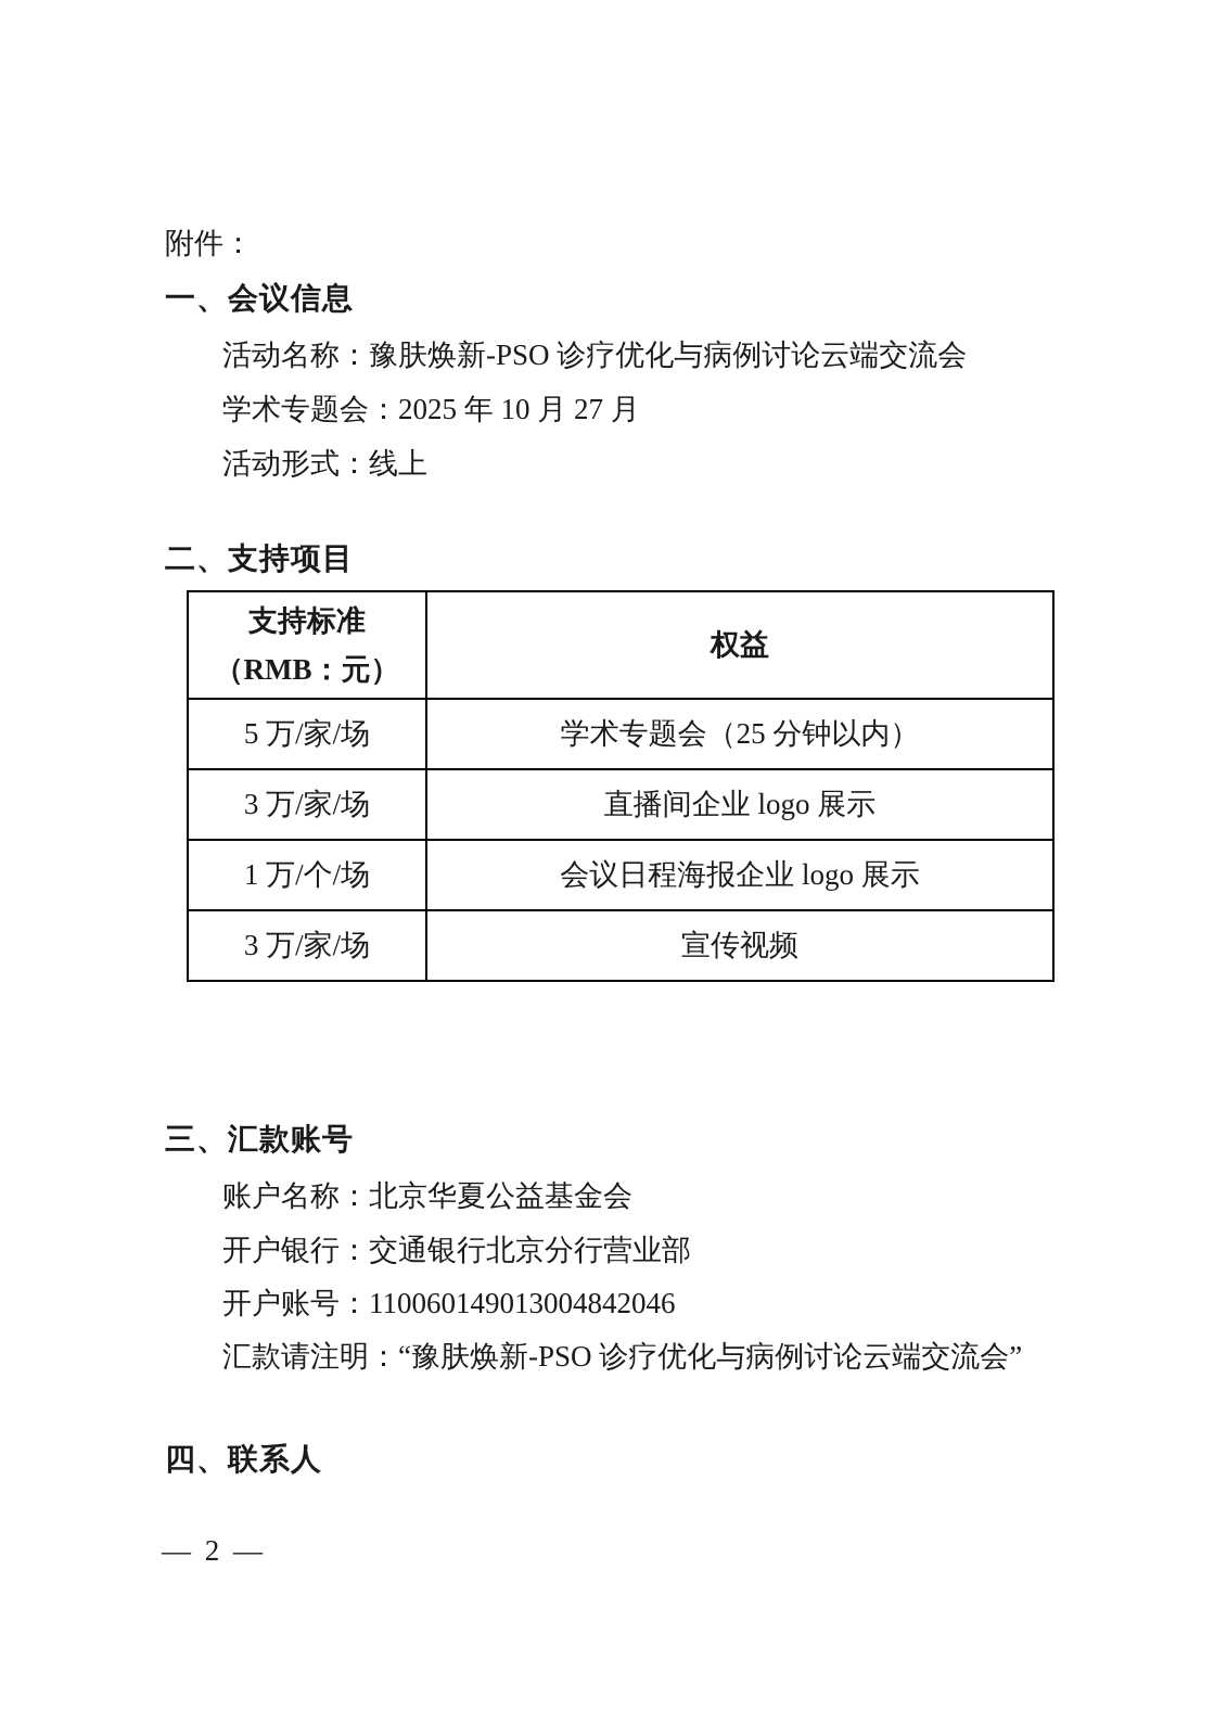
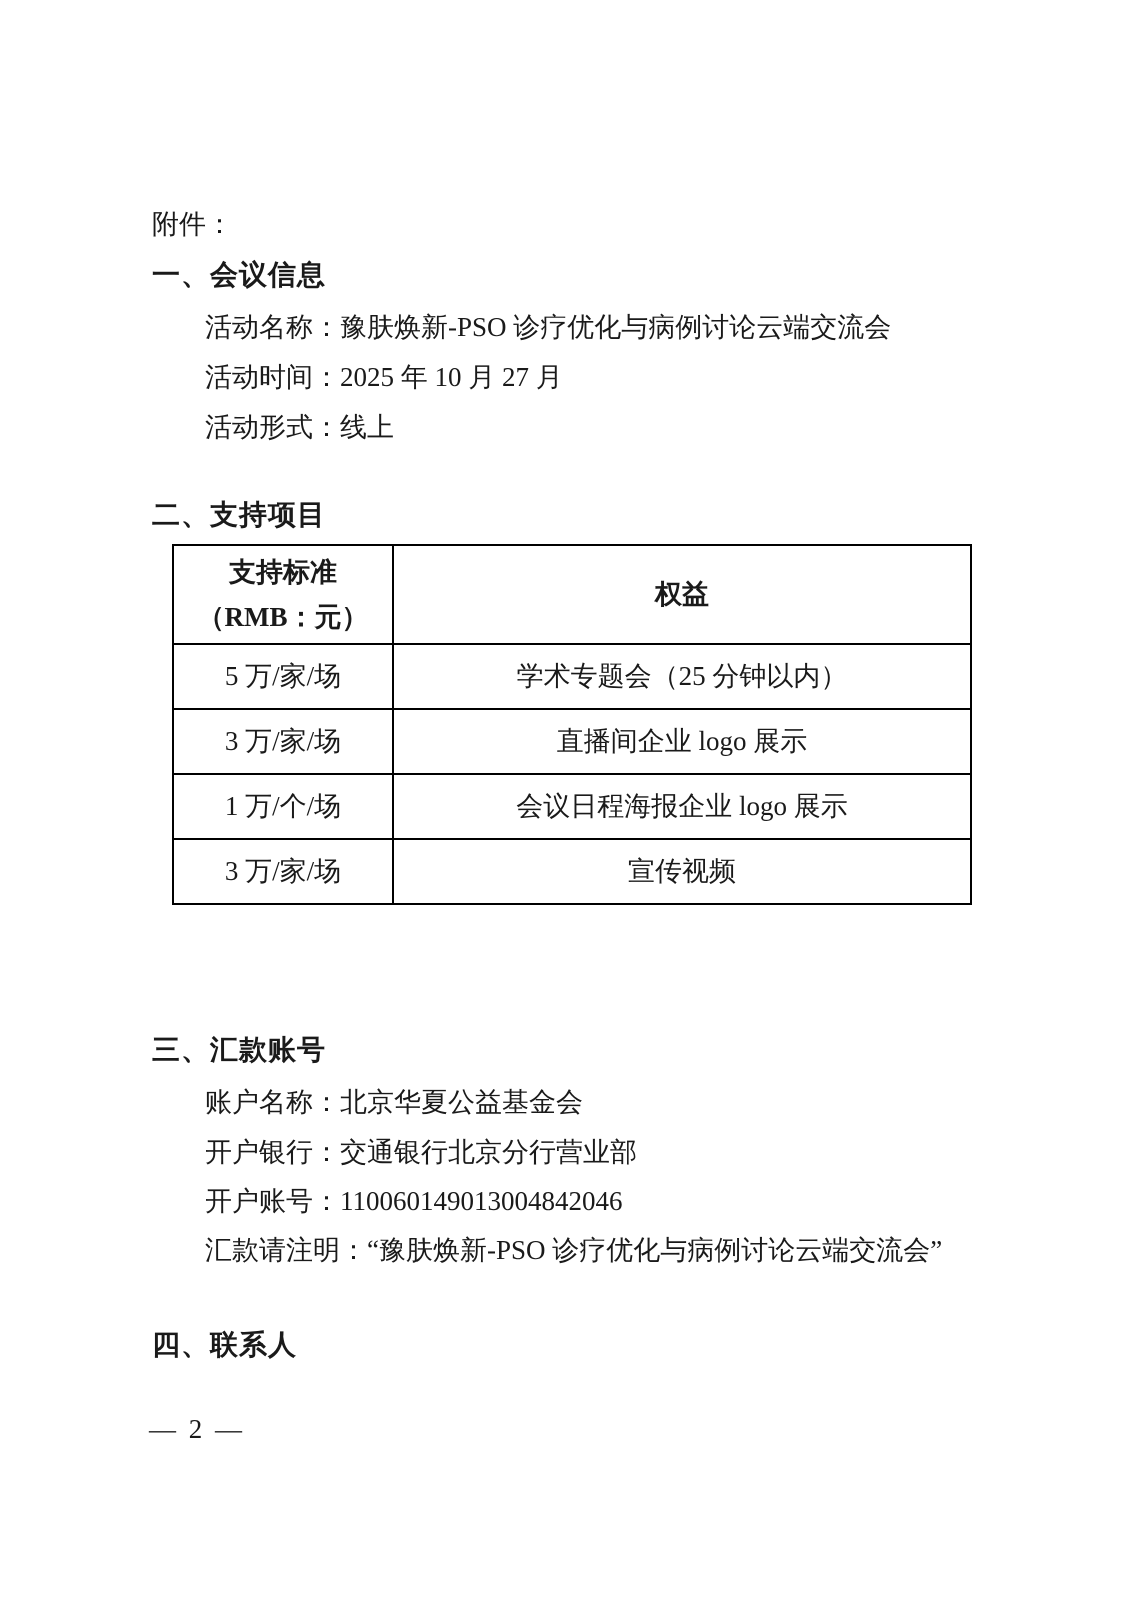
  附件：
  一、会议信息
  活动名称：豫肤焕新-PSO 诊疗优化与病例讨论云端交流会
- 学术专题会：2025 年 10 月 27 月
+ 活动时间：2025 年 10 月 27 月
  活动形式：线上
  二、支持项目
  支持标准 （RMB：元）	权益
  5 万/家/场	学术专题会（25 分钟以内）
  3 万/家/场	直播间企业 logo 展示
  1 万/个/场	会议日程海报企业 logo 展示
  3 万/家/场	宣传视频
  三、汇款账号
  账户名称：北京华夏公益基金会
  开户银行：交通银行北京分行营业部
  开户账号：110060149013004842046
  汇款请注明：“豫肤焕新-PSO 诊疗优化与病例讨论云端交流会”
  四、联系人
  — 2 —
